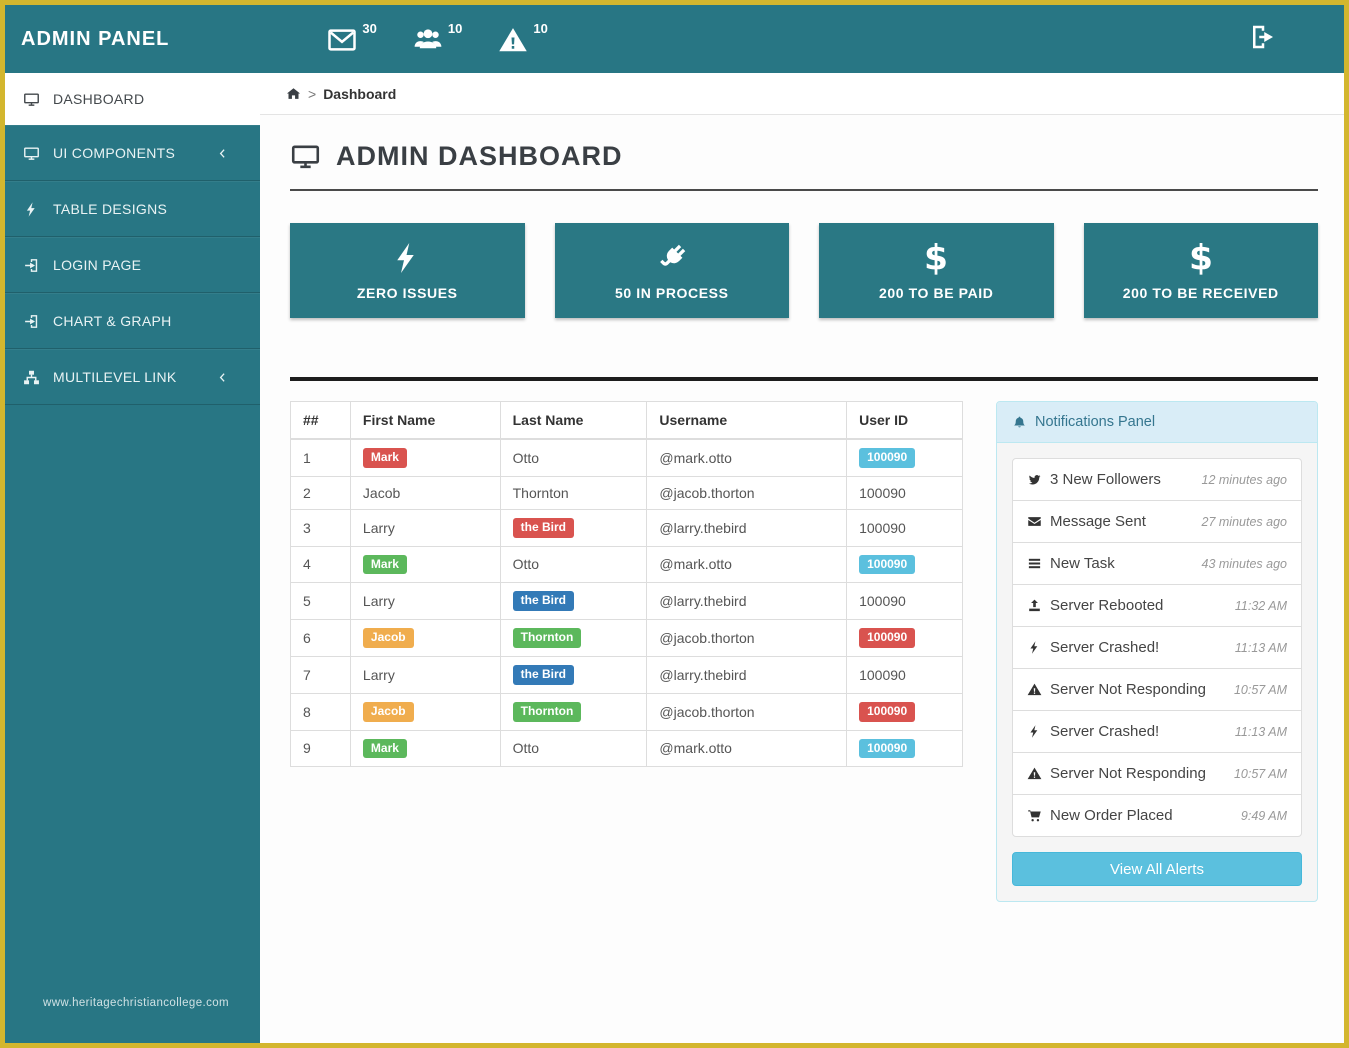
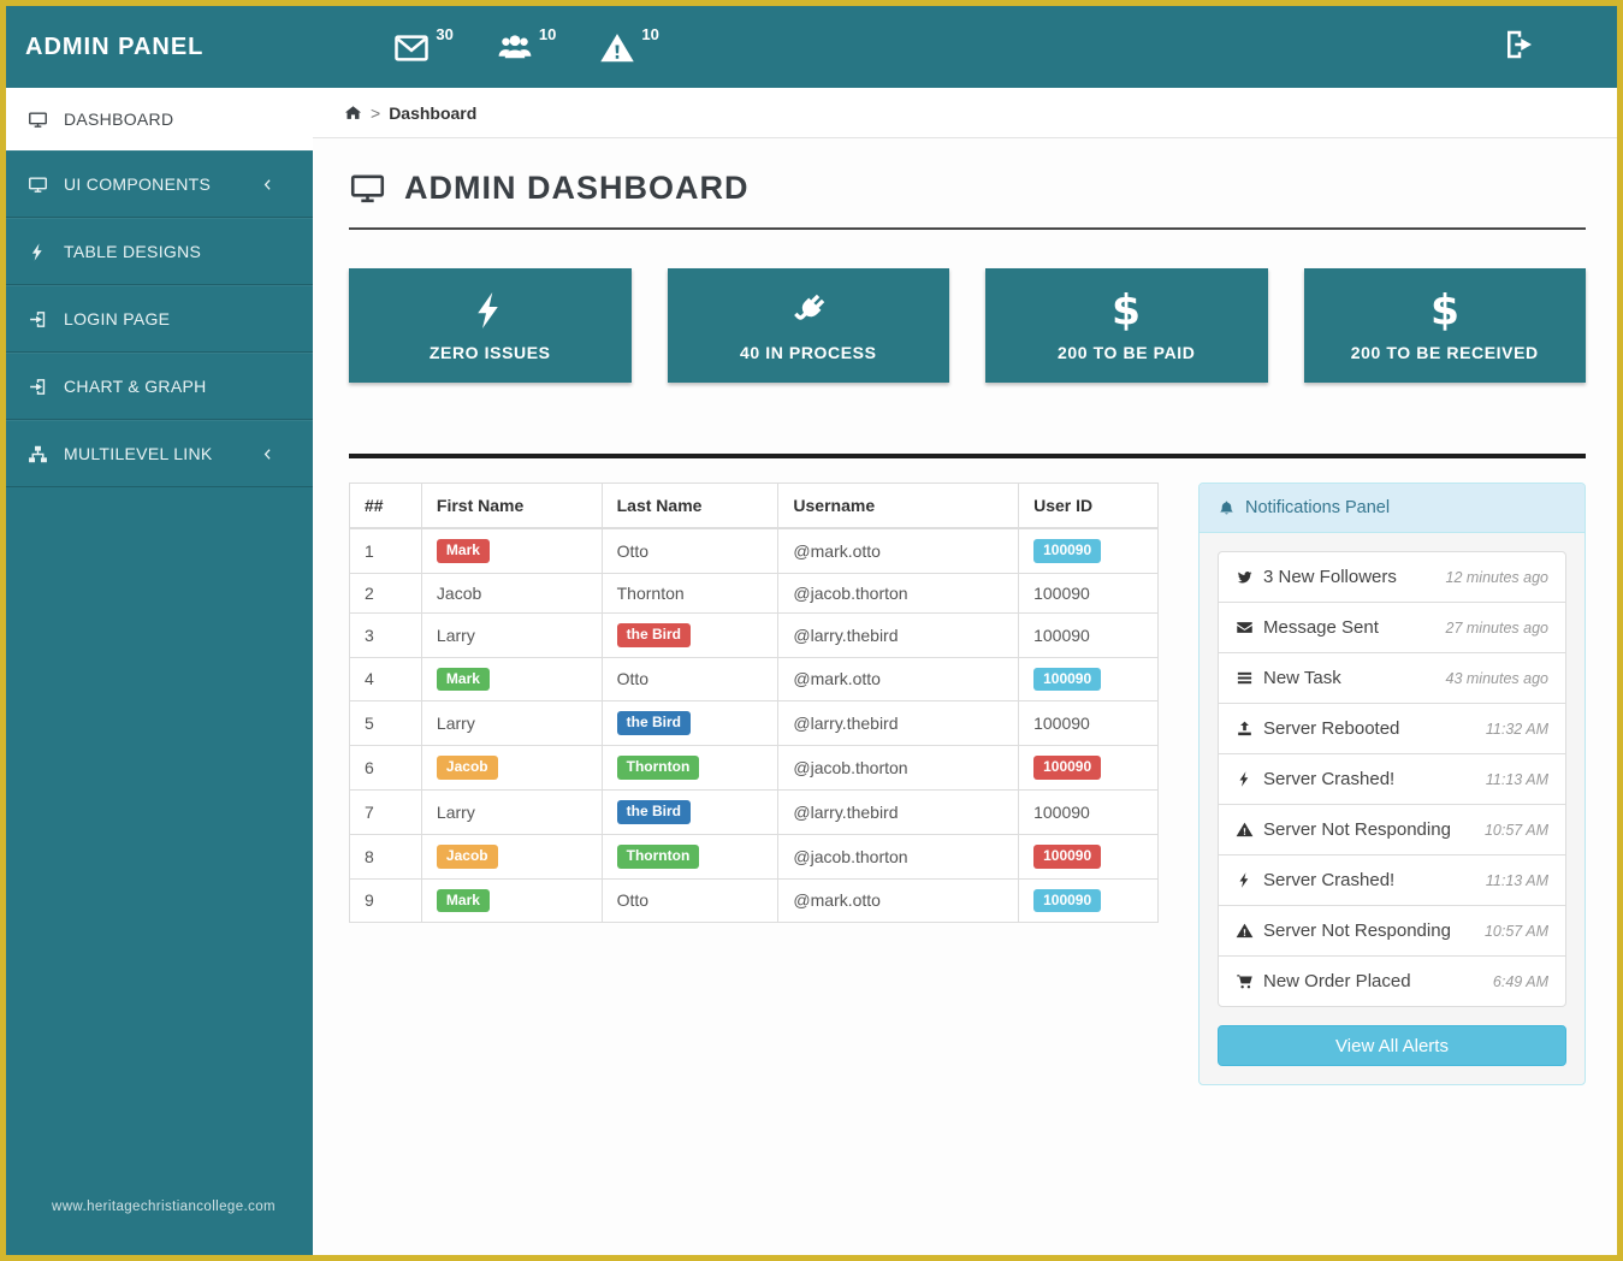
  ADMIN PANEL
  30
  10
  10
  DASHBOARD
  UI COMPONENTS
  TABLE DESIGNS
  LOGIN PAGE
  CHART & GRAPH
  MULTILEVEL LINK
  www.heritagechristiancollege.com
  >
  Dashboard
  ADMIN DASHBOARD
  ZERO ISSUES
- 50 IN PROCESS
+ 40 IN PROCESS
  $
  200 TO BE PAID
  $
  200 TO BE RECEIVED
  ##	First Name	Last Name	Username	User ID
  1	Mark	Otto	@mark.otto	100090
  2	Jacob	Thornton	@jacob.thorton	100090
  3	Larry	the Bird	@larry.thebird	100090
  4	Mark	Otto	@mark.otto	100090
  5	Larry	the Bird	@larry.thebird	100090
  6	Jacob	Thornton	@jacob.thorton	100090
  7	Larry	the Bird	@larry.thebird	100090
  8	Jacob	Thornton	@jacob.thorton	100090
  9	Mark	Otto	@mark.otto	100090
  Notifications Panel
  3 New Followers
  12 minutes ago
  Message Sent
  27 minutes ago
  New Task
  43 minutes ago
  Server Rebooted
  11:32 AM
  Server Crashed!
  11:13 AM
  Server Not Responding
  10:57 AM
  Server Crashed!
  11:13 AM
  Server Not Responding
  10:57 AM
  New Order Placed
- 9:49 AM
+ 6:49 AM
  View All Alerts
